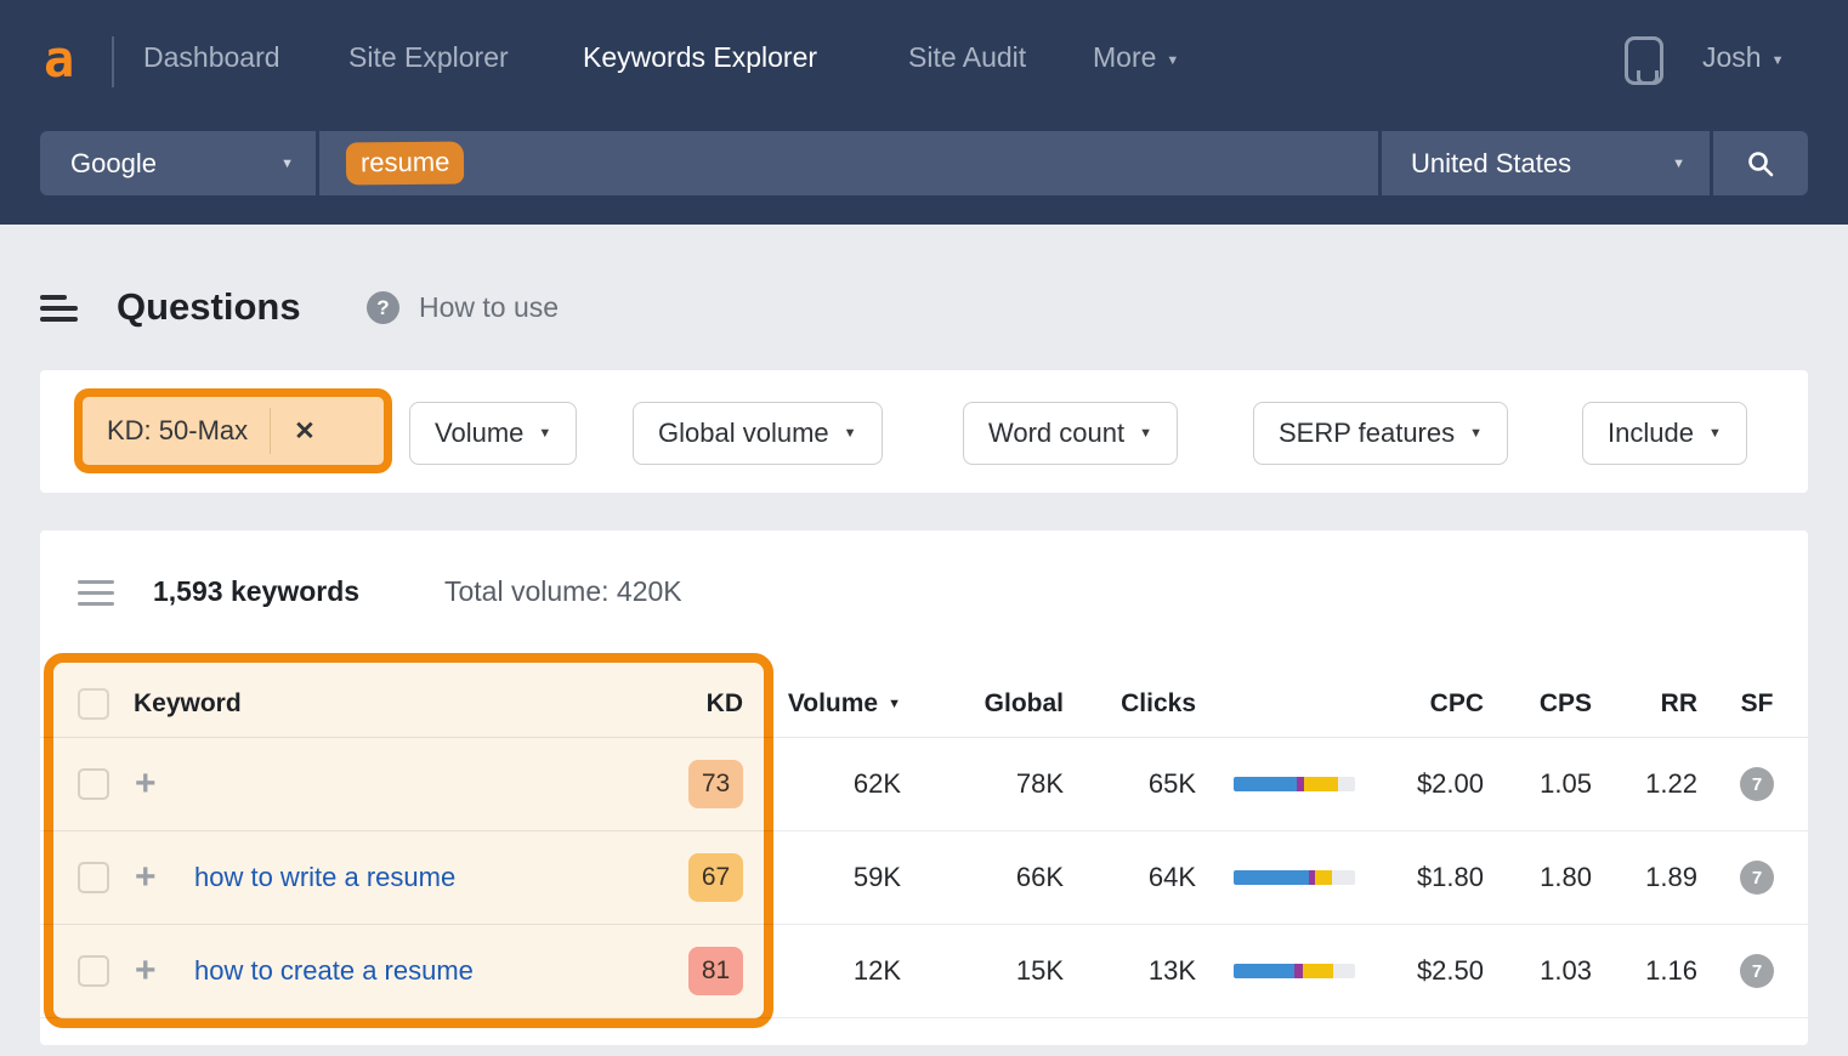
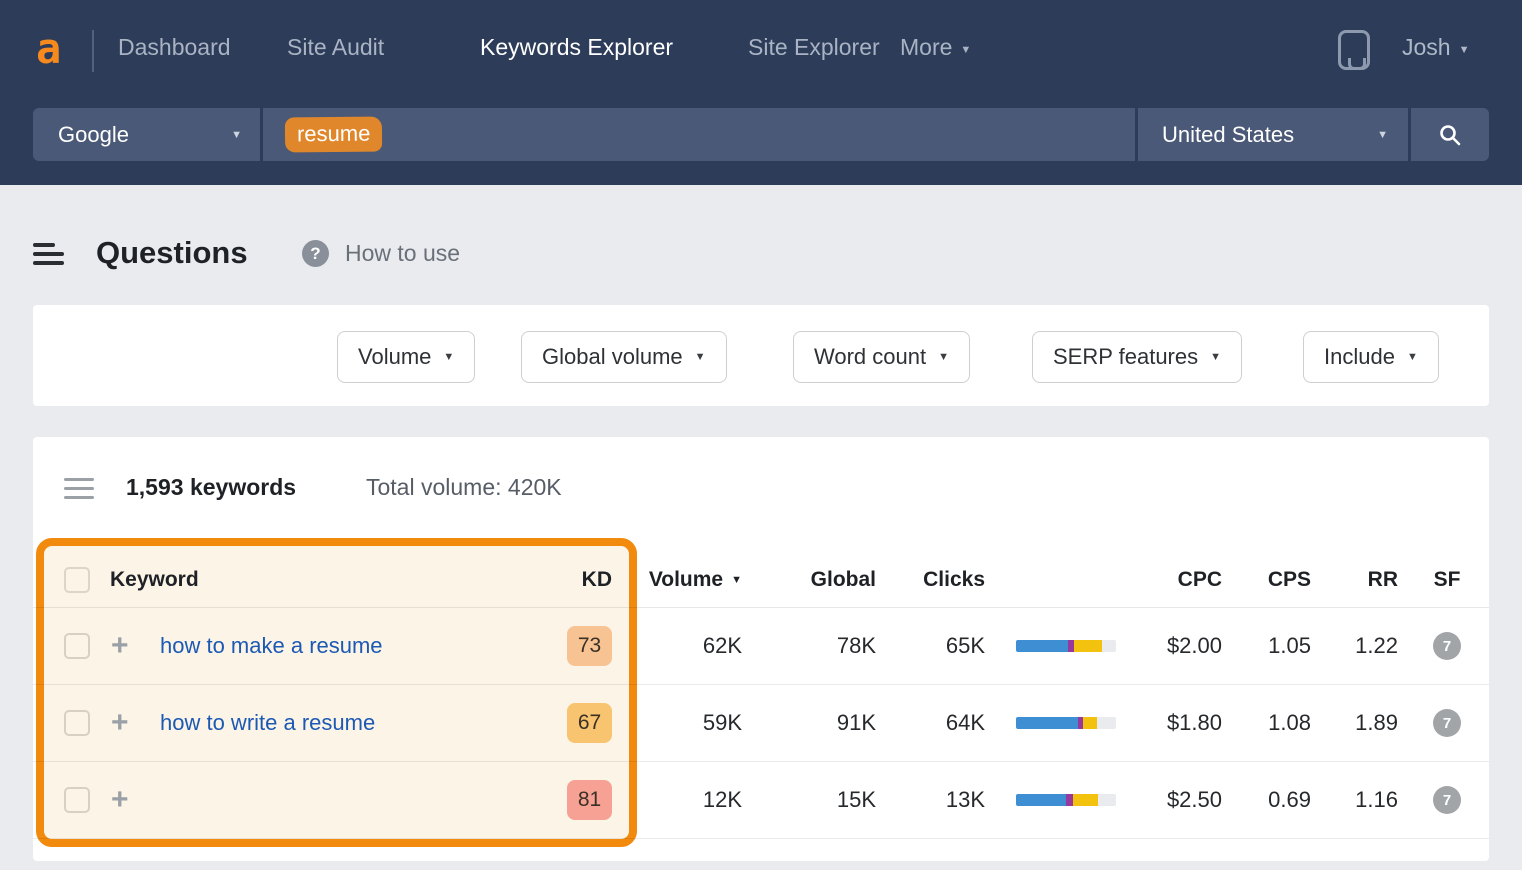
  a
  Dashboard
- Site Explorer
+ Site Audit
  Keywords Explorer
- Site Audit
+ Site Explorer
  More ▼
  Josh ▼
  Google
  ▼
  resume
  United States
  ▼
  Questions
  ?
  How to use
- KD: 50-Max
- ✕
  Volume
  ▼
  Global volume
  ▼
  Word count
  ▼
  SERP features
  ▼
  Include
  ▼
  1,593 keywords
  Total volume: 420K
  Keyword
  KD
  Volume
  ▼
  Global
  Clicks
  CPC
  CPS
  RR
  SF
  +
+ how to make a resume
  73
  62K
  78K
  65K
  $2.00
  1.05
  1.22
  7
  +
  how to write a resume
  67
  59K
- 66K
+ 91K
  64K
  $1.80
- 1.80
+ 1.08
  1.89
  7
  +
- how to create a resume
  81
  12K
  15K
  13K
  $2.50
- 1.03
+ 0.69
  1.16
  7
